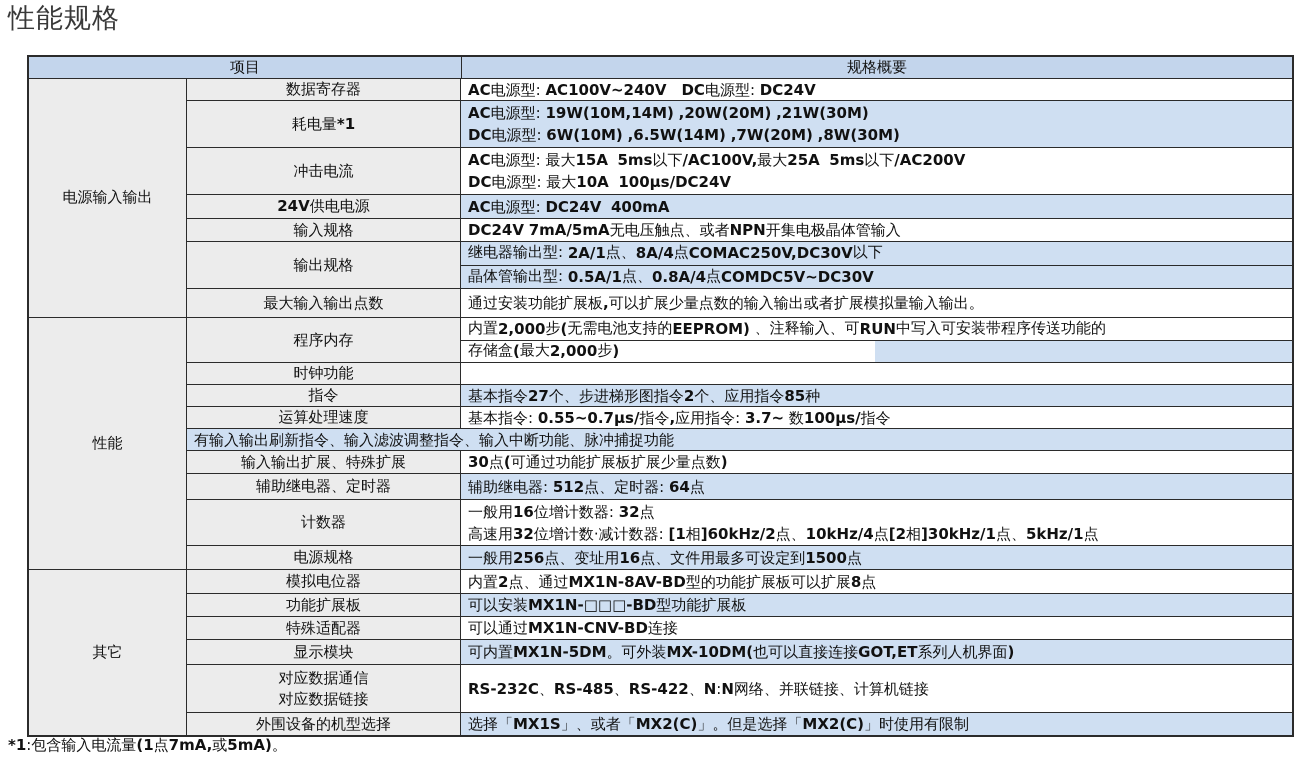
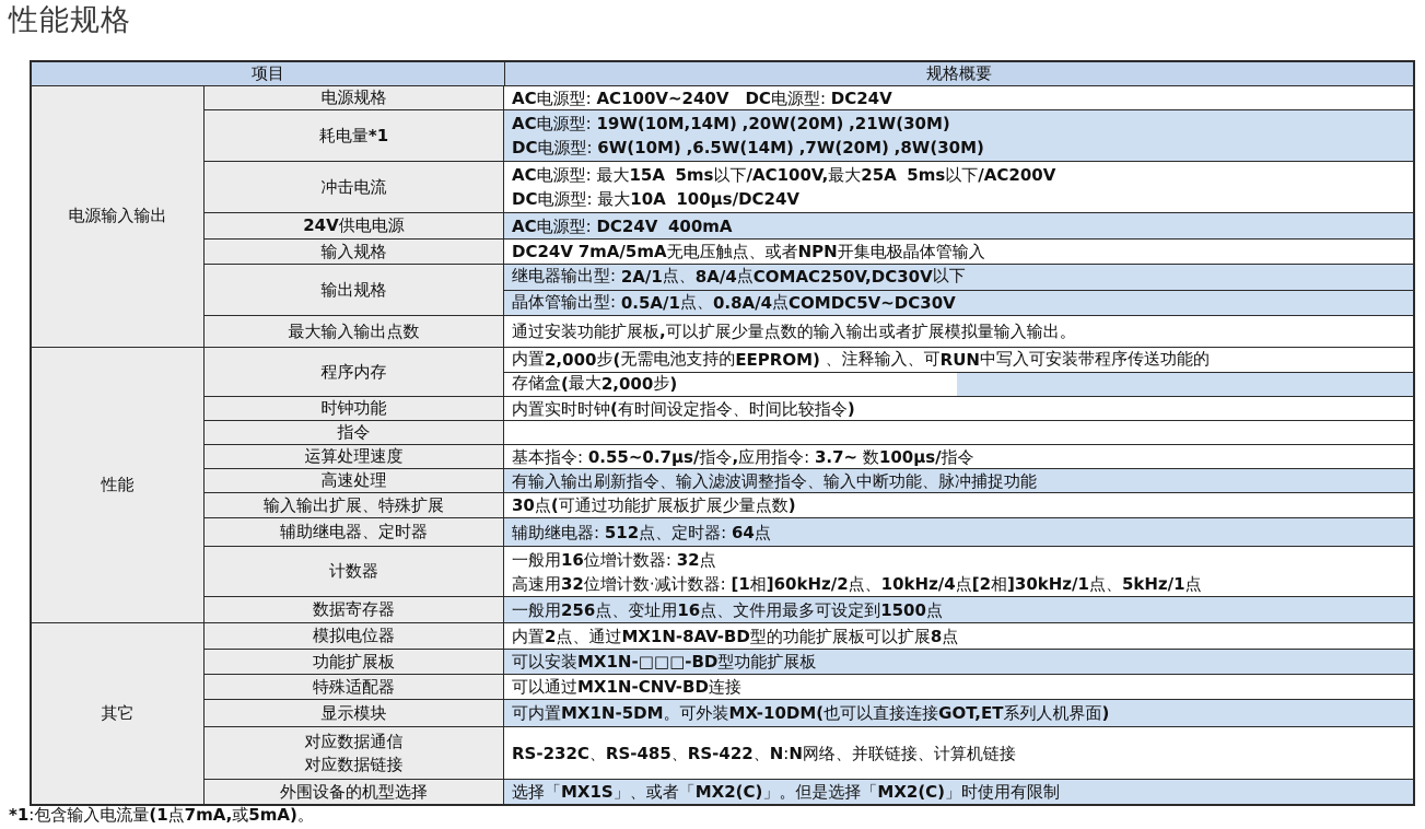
  性能规格
  项目
  规格概要
  电源输入输出
- 数据寄存器
+ 电源规格
  AC电源型: AC100V~240V DC电源型: DC24V
  耗电量*1
  AC电源型: 19W(10M,14M) ,20W(20M) ,21W(30M)
  DC电源型: 6W(10M) ,6.5W(14M) ,7W(20M) ,8W(30M)
  冲击电流
  AC电源型: 最大15A 5ms以下/AC100V,最大25A 5ms以下/AC200V
  DC电源型: 最大10A 100μs/DC24V
  24V供电电源
  AC电源型: DC24V 400mA
  输入规格
  DC24V 7mA/5mA无电压触点、或者NPN开集电极晶体管输入
  输出规格
  继电器输出型:
  2A/1
  点、
  8A/4
  点
  COM
  AC250V,DC30V
  以下
  晶体管输出型:
  0.5A/1
  点、
  0.8A/4
  点
  COM
  DC5V~DC30V
  最大输入输出点数
  通过安装功能扩展板,可以扩展少量点数的输入输出或者扩展模拟量输入输出。
  性能
  程序内存
  内置
  2,000
  步
  (
  无需电池支持的
  EEPROM)
  、注释输入、可
  RUN
  中写入可安装带程序传送功能的
  存储盒
  (
  最大
  2,000
  步
  )
  时钟功能
+ 内置实时时钟(有时间设定指令、时间比较指令)
  指令
- 基本指令27个、步进梯形图指令2个、应用指令85种
  运算处理速度
  基本指令: 0.55~0.7μs/指令,应用指令: 3.7~ 数100μs/指令
+ 高速处理
  有输入输出刷新指令、输入滤波调整指令、输入中断功能、脉冲捕捉功能
  输入输出扩展、特殊扩展
  30点(可通过功能扩展板扩展少量点数)
  辅助继电器、定时器
  辅助继电器: 512点、定时器: 64点
  计数器
  一般用16位增计数器: 32点
  高速用32位增计数·减计数器: [1相]60kHz/2点、10kHz/4点[2相]30kHz/1点、5kHz/1点
- 电源规格
+ 数据寄存器
  一般用256点、变址用16点、文件用最多可设定到1500点
  其它
  模拟电位器
  内置2点、通过MX1N-8AV-BD型的功能扩展板可以扩展8点
  功能扩展板
  可以安装MX1N-□□□-BD型功能扩展板
  特殊适配器
  可以通过MX1N-CNV-BD连接
  显示模块
  可内置MX1N-5DM。可外装MX-10DM(也可以直接连接GOT,ET系列人机界面)
  对应数据通信
  对应数据链接
  RS-232C、RS-485、RS-422、N:N网络、并联链接、计算机链接
  外围设备的机型选择
  选择「MX1S」、或者「MX2(C)」。但是选择「MX2(C)」时使用有限制
  *1:包含输入电流量(1点7mA,或5mA)。
